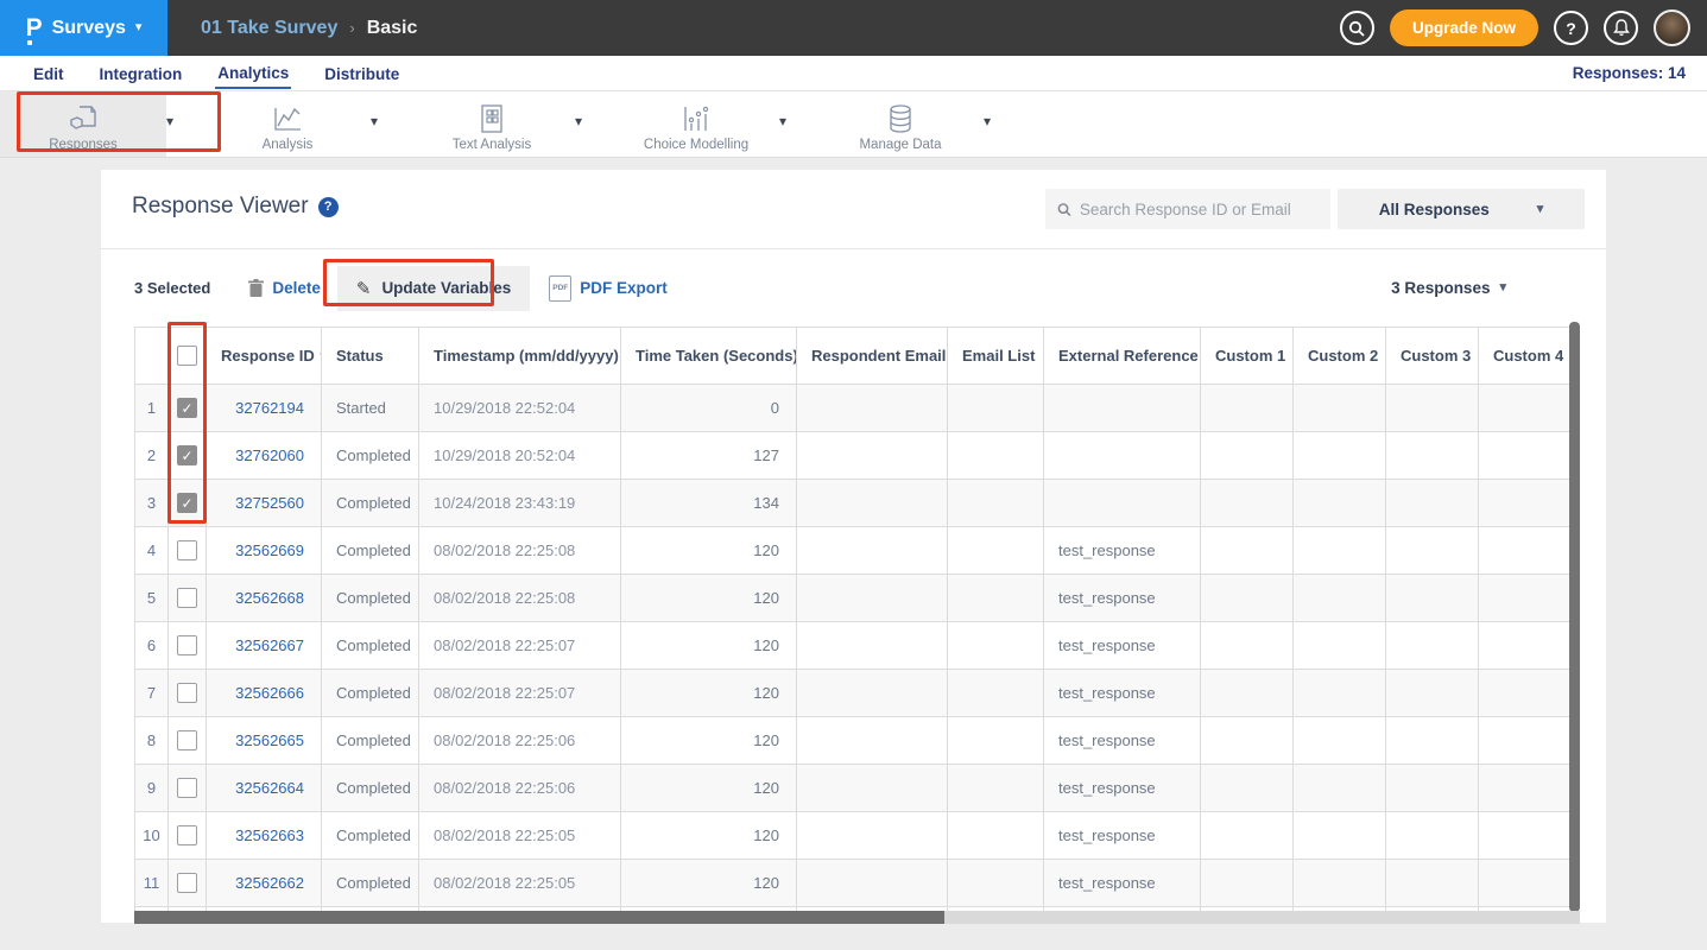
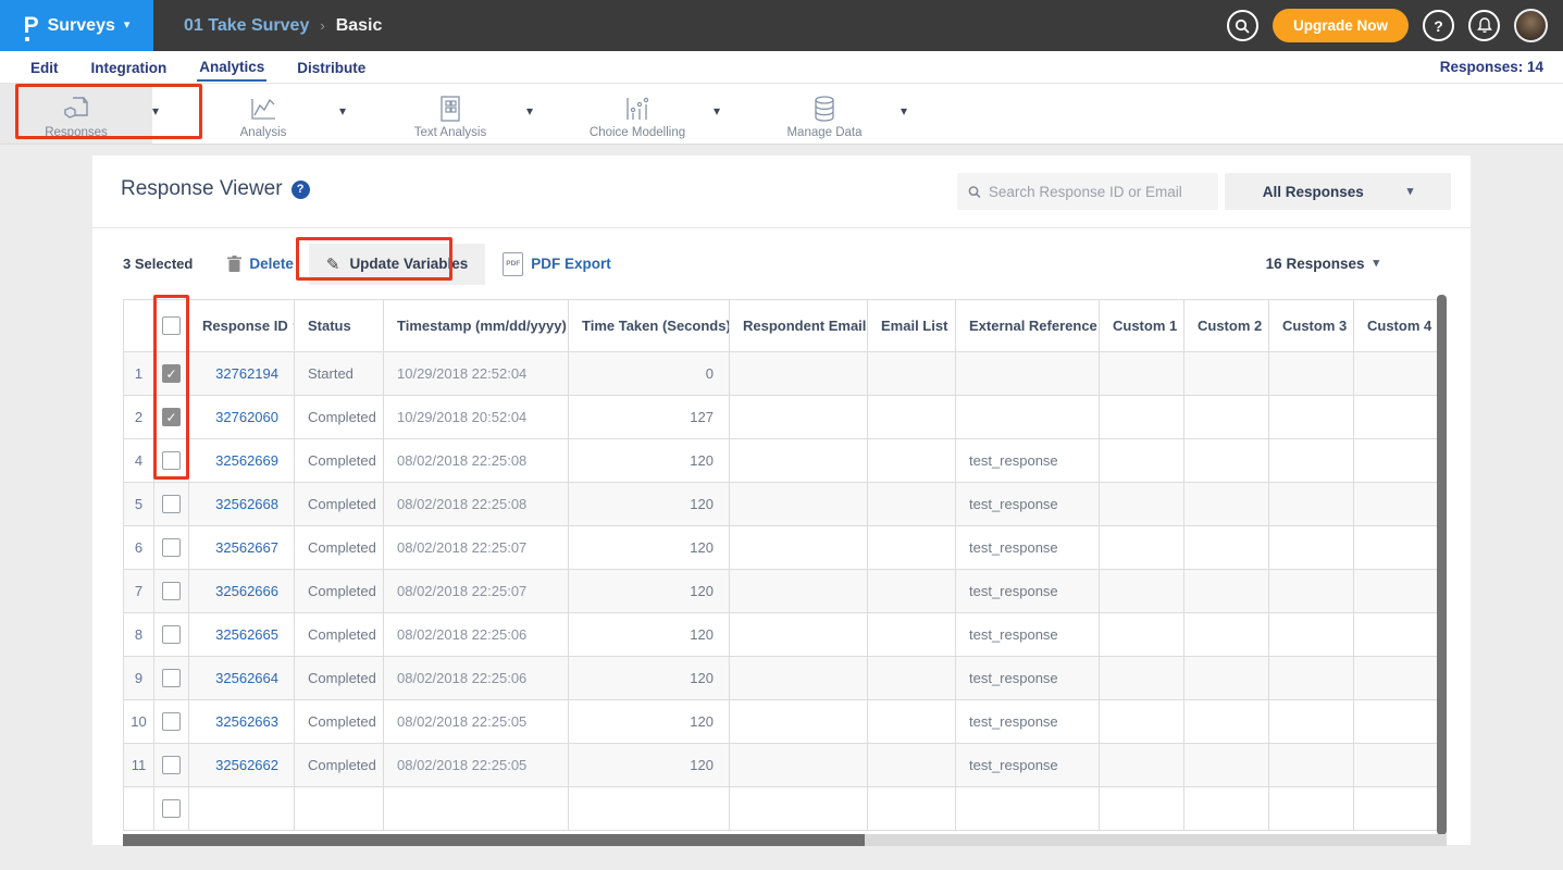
  P
  Surveys
  ▾
  01 Take Survey
  ›
  Basic
  Upgrade Now
  ?
  Edit
  Integration
  Analytics
  Distribute
  Responses: 14
  Responses
  ▾
  Analysis
  ▾
  Text Analysis
  ▾
  Choice Modelling
  ▾
  Manage Data
  ▾
  Response Viewer
  ?
  Search Response ID or Email
  All Responses
  ▾
  3 Selected
  Delete
  ✎
  Update Variables
  PDF Export
- 3 Responses
+ 16 Responses
  ▾
  		Response ID	Status	Timestamp (mm/dd/yyyy)	Time Taken (Seconds)	Respondent Email	Email List	External Reference	Custom 1	Custom 2	Custom 3	Custom 4
  1		32762194	Started	10/29/2018 22:52:04	0
  2		32762060	Completed	10/29/2018 20:52:04	127
- 3		32752560	Completed	10/24/2018 23:43:19	134
  4		32562669	Completed	08/02/2018 22:25:08	120			test_response
  5		32562668	Completed	08/02/2018 22:25:08	120			test_response
  6		32562667	Completed	08/02/2018 22:25:07	120			test_response
  7		32562666	Completed	08/02/2018 22:25:07	120			test_response
  8		32562665	Completed	08/02/2018 22:25:06	120			test_response
  9		32562664	Completed	08/02/2018 22:25:06	120			test_response
  10		32562663	Completed	08/02/2018 22:25:05	120			test_response
  11		32562662	Completed	08/02/2018 22:25:05	120			test_response
